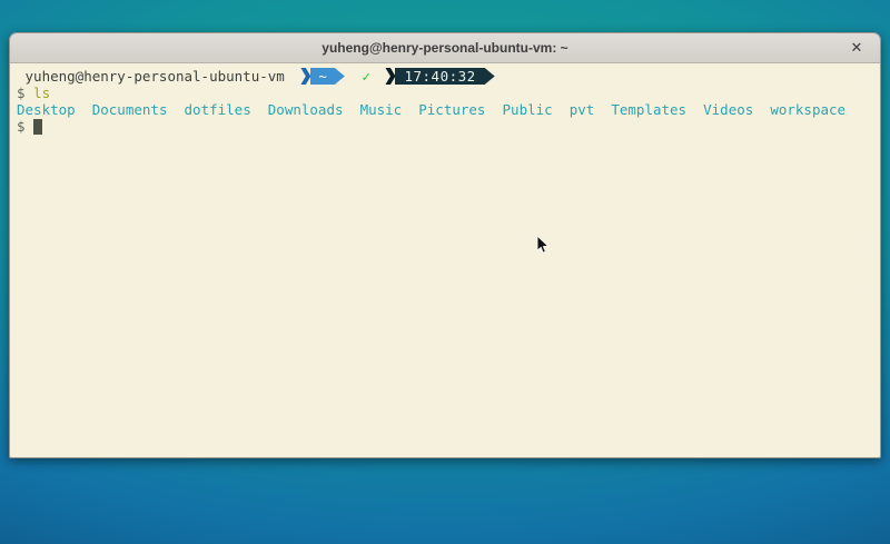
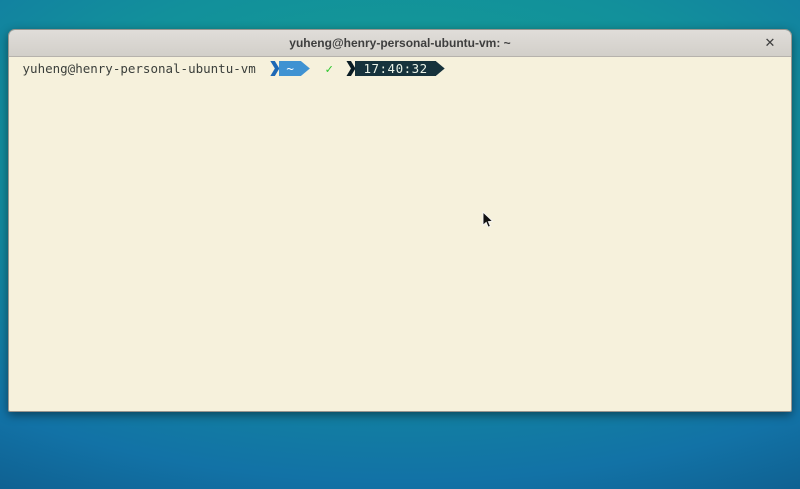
  yuheng@henry-personal-ubuntu-vm: ~
  ✕
  yuheng@henry-personal-ubuntu-vm ~ ✓ 17:40:32
- $ ls
- Desktop Documents dotfiles Downloads Music Pictures Public pvt Templates Videos workspace
- $
